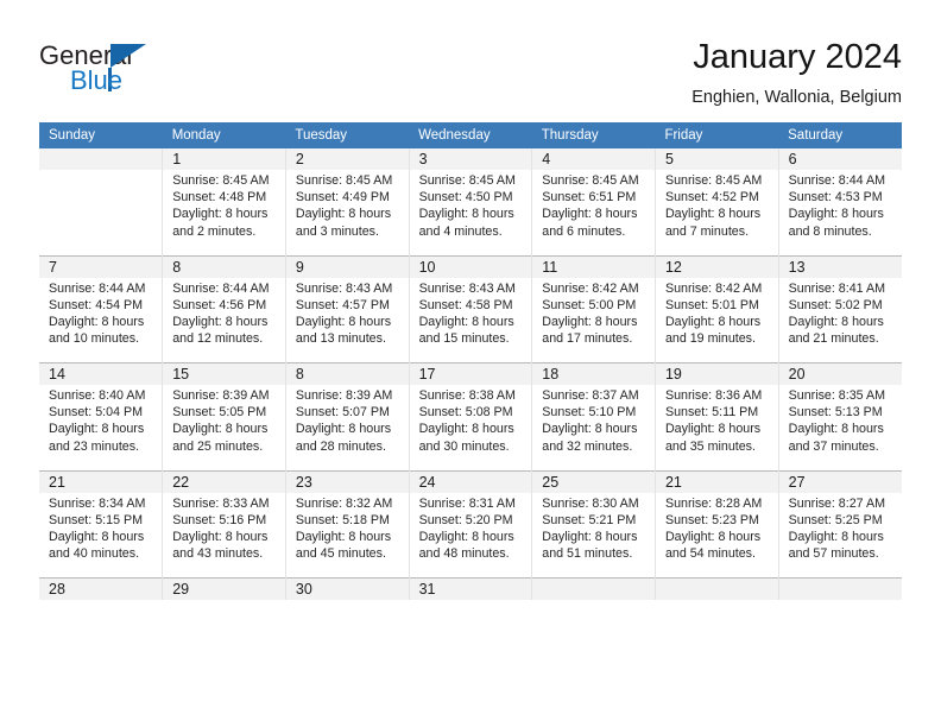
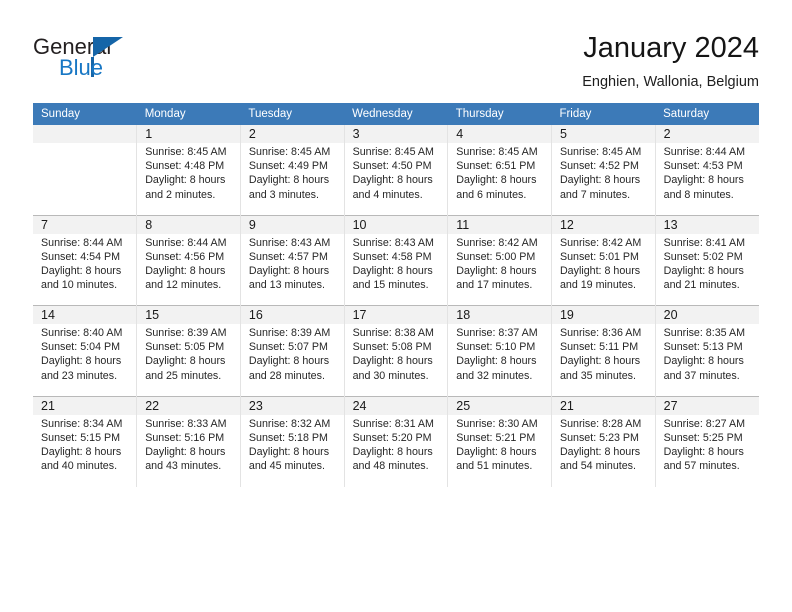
  General
  Blue
  January 2024
  Enghien, Wallonia, Belgium
  Sunday	Monday	Tuesday	Wednesday	Thursday	Friday	Saturday
- 	1	2	3	4	5	6
+ 	1	2	3	4	5	2
  	Sunrise: 8:45 AM Sunset: 4:48 PM Daylight: 8 hours and 2 minutes.	Sunrise: 8:45 AM Sunset: 4:49 PM Daylight: 8 hours and 3 minutes.	Sunrise: 8:45 AM Sunset: 4:50 PM Daylight: 8 hours and 4 minutes.	Sunrise: 8:45 AM Sunset: 6:51 PM Daylight: 8 hours and 6 minutes.	Sunrise: 8:45 AM Sunset: 4:52 PM Daylight: 8 hours and 7 minutes.	Sunrise: 8:44 AM Sunset: 4:53 PM Daylight: 8 hours and 8 minutes.
  7	8	9	10	11	12	13
  Sunrise: 8:44 AM Sunset: 4:54 PM Daylight: 8 hours and 10 minutes.	Sunrise: 8:44 AM Sunset: 4:56 PM Daylight: 8 hours and 12 minutes.	Sunrise: 8:43 AM Sunset: 4:57 PM Daylight: 8 hours and 13 minutes.	Sunrise: 8:43 AM Sunset: 4:58 PM Daylight: 8 hours and 15 minutes.	Sunrise: 8:42 AM Sunset: 5:00 PM Daylight: 8 hours and 17 minutes.	Sunrise: 8:42 AM Sunset: 5:01 PM Daylight: 8 hours and 19 minutes.	Sunrise: 8:41 AM Sunset: 5:02 PM Daylight: 8 hours and 21 minutes.
- 14	15	8	17	18	19	20
+ 14	15	16	17	18	19	20
  Sunrise: 8:40 AM Sunset: 5:04 PM Daylight: 8 hours and 23 minutes.	Sunrise: 8:39 AM Sunset: 5:05 PM Daylight: 8 hours and 25 minutes.	Sunrise: 8:39 AM Sunset: 5:07 PM Daylight: 8 hours and 28 minutes.	Sunrise: 8:38 AM Sunset: 5:08 PM Daylight: 8 hours and 30 minutes.	Sunrise: 8:37 AM Sunset: 5:10 PM Daylight: 8 hours and 32 minutes.	Sunrise: 8:36 AM Sunset: 5:11 PM Daylight: 8 hours and 35 minutes.	Sunrise: 8:35 AM Sunset: 5:13 PM Daylight: 8 hours and 37 minutes.
  21	22	23	24	25	21	27
  Sunrise: 8:34 AM Sunset: 5:15 PM Daylight: 8 hours and 40 minutes.	Sunrise: 8:33 AM Sunset: 5:16 PM Daylight: 8 hours and 43 minutes.	Sunrise: 8:32 AM Sunset: 5:18 PM Daylight: 8 hours and 45 minutes.	Sunrise: 8:31 AM Sunset: 5:20 PM Daylight: 8 hours and 48 minutes.	Sunrise: 8:30 AM Sunset: 5:21 PM Daylight: 8 hours and 51 minutes.	Sunrise: 8:28 AM Sunset: 5:23 PM Daylight: 8 hours and 54 minutes.	Sunrise: 8:27 AM Sunset: 5:25 PM Daylight: 8 hours and 57 minutes.
- 28	29	30	31
